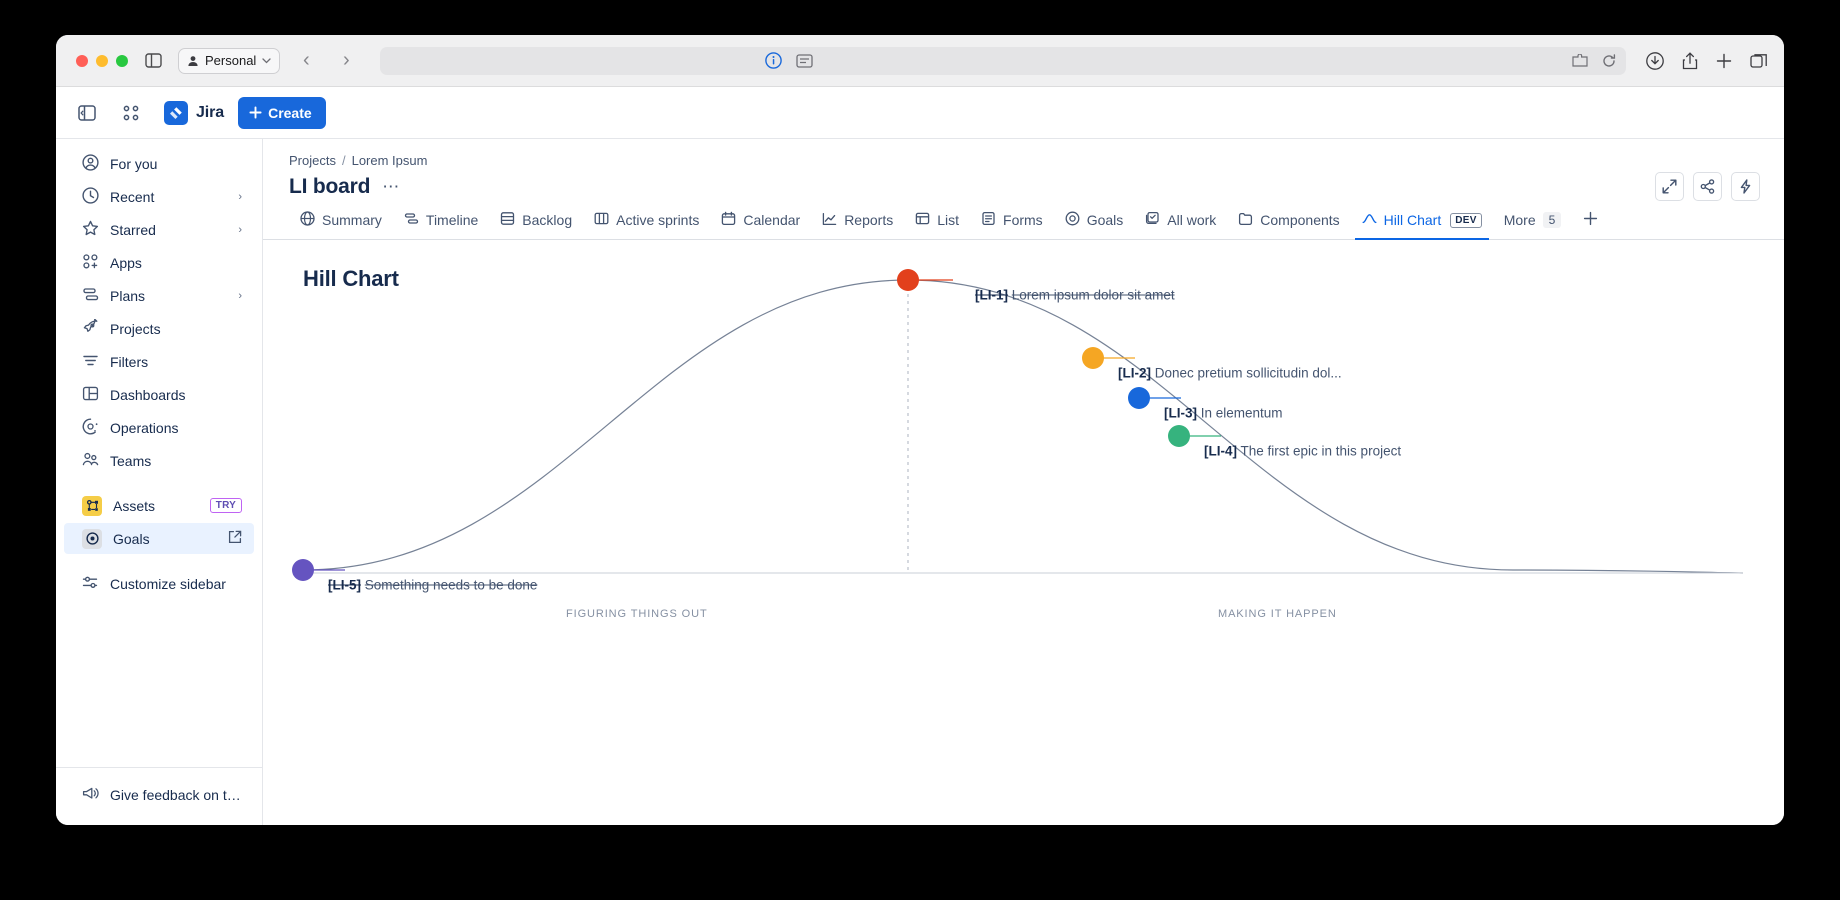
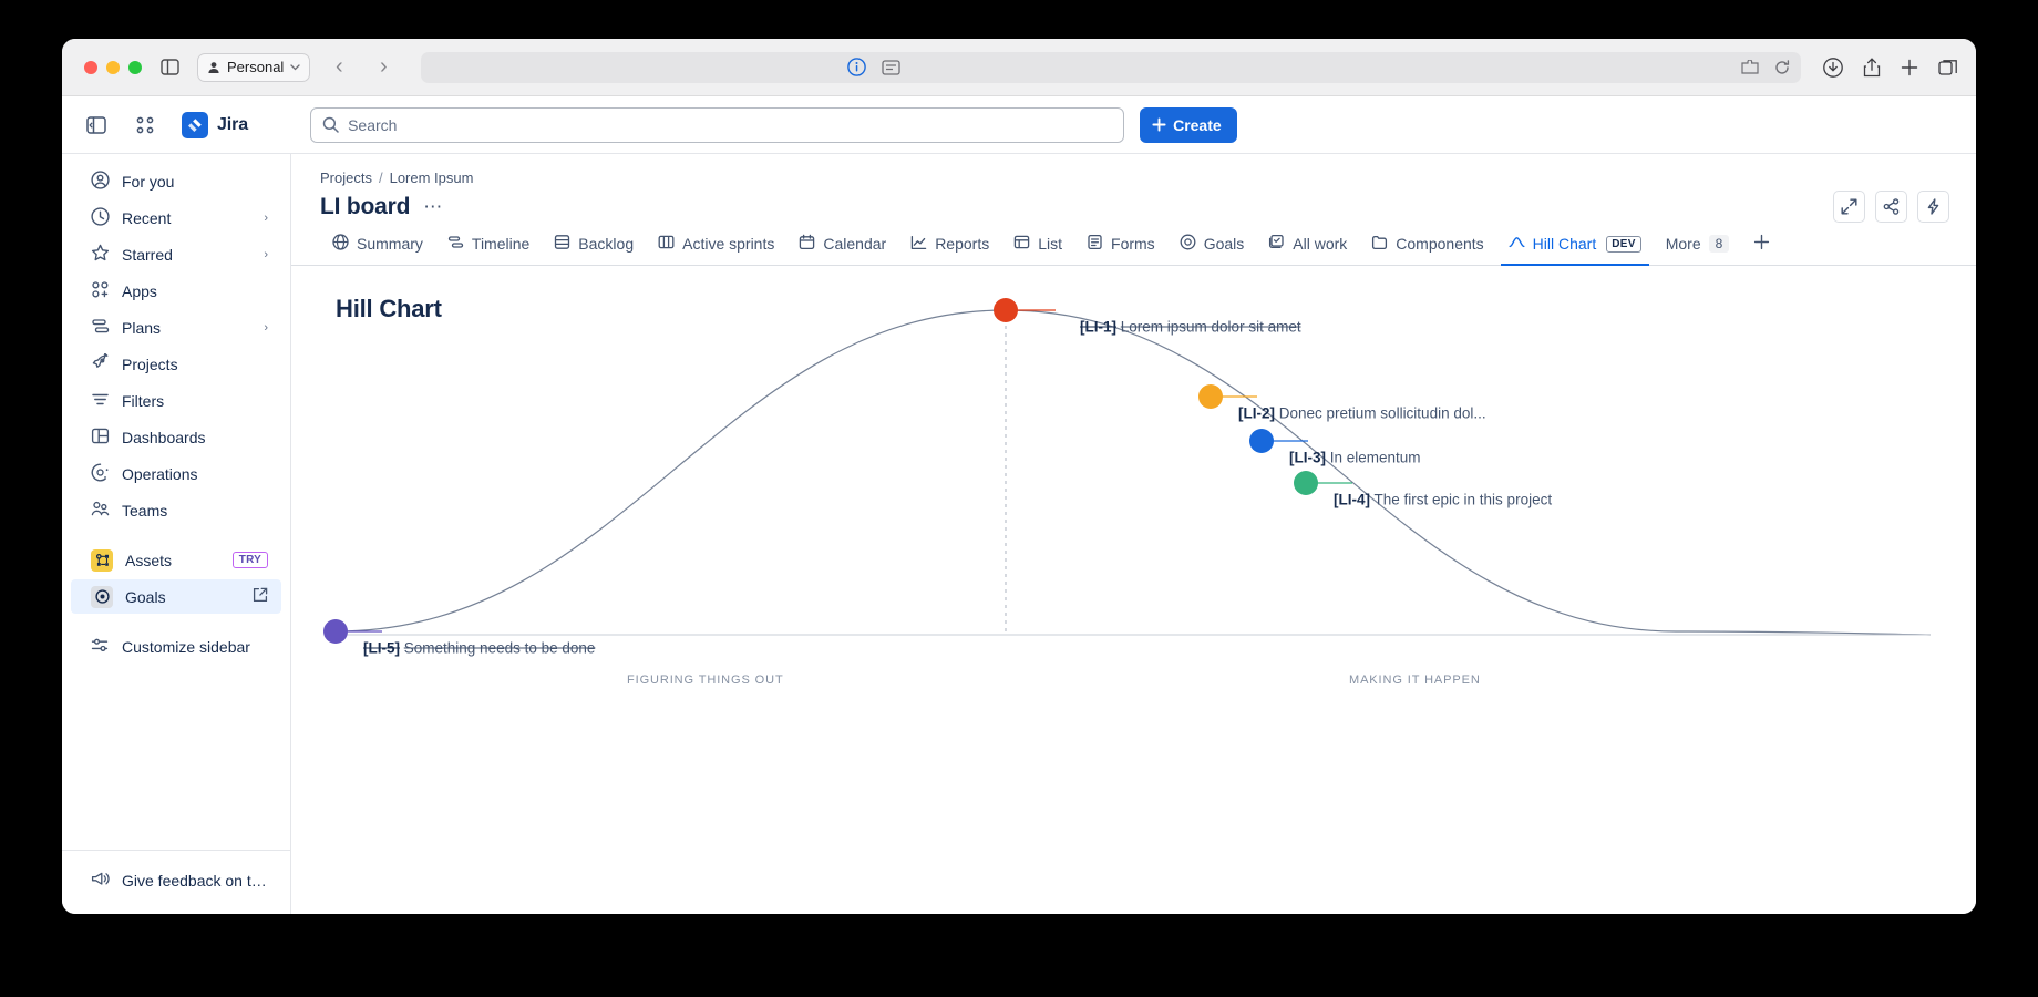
  Personal
  ‹
  ›
  Jira
+ Search
  Create
  For you
  Recent
  ›
  Starred
  ›
  Apps
  Plans
  ›
  Projects
  Filters
  Dashboards
  Operations
  Teams
  Assets
  TRY
  Goals
  Customize sidebar
  Give feedback on the
  Projects
  /
  Lorem Ipsum
  LI board
  ⋯
  Summary
  Timeline
  Backlog
  Active sprints
  Calendar
  Reports
  List
  Forms
  Goals
  All work
  Components
  Hill Chart
  DEV
  More
- 5
+ 8
  Hill Chart
  [LI-1] Lorem ipsum dolor sit amet
  [LI-2] Donec pretium sollicitudin dol...
  [LI-3] In elementum
  [LI-4] The first epic in this project
  [LI-5] Something needs to be done
  FIGURING THINGS OUT
  MAKING IT HAPPEN
